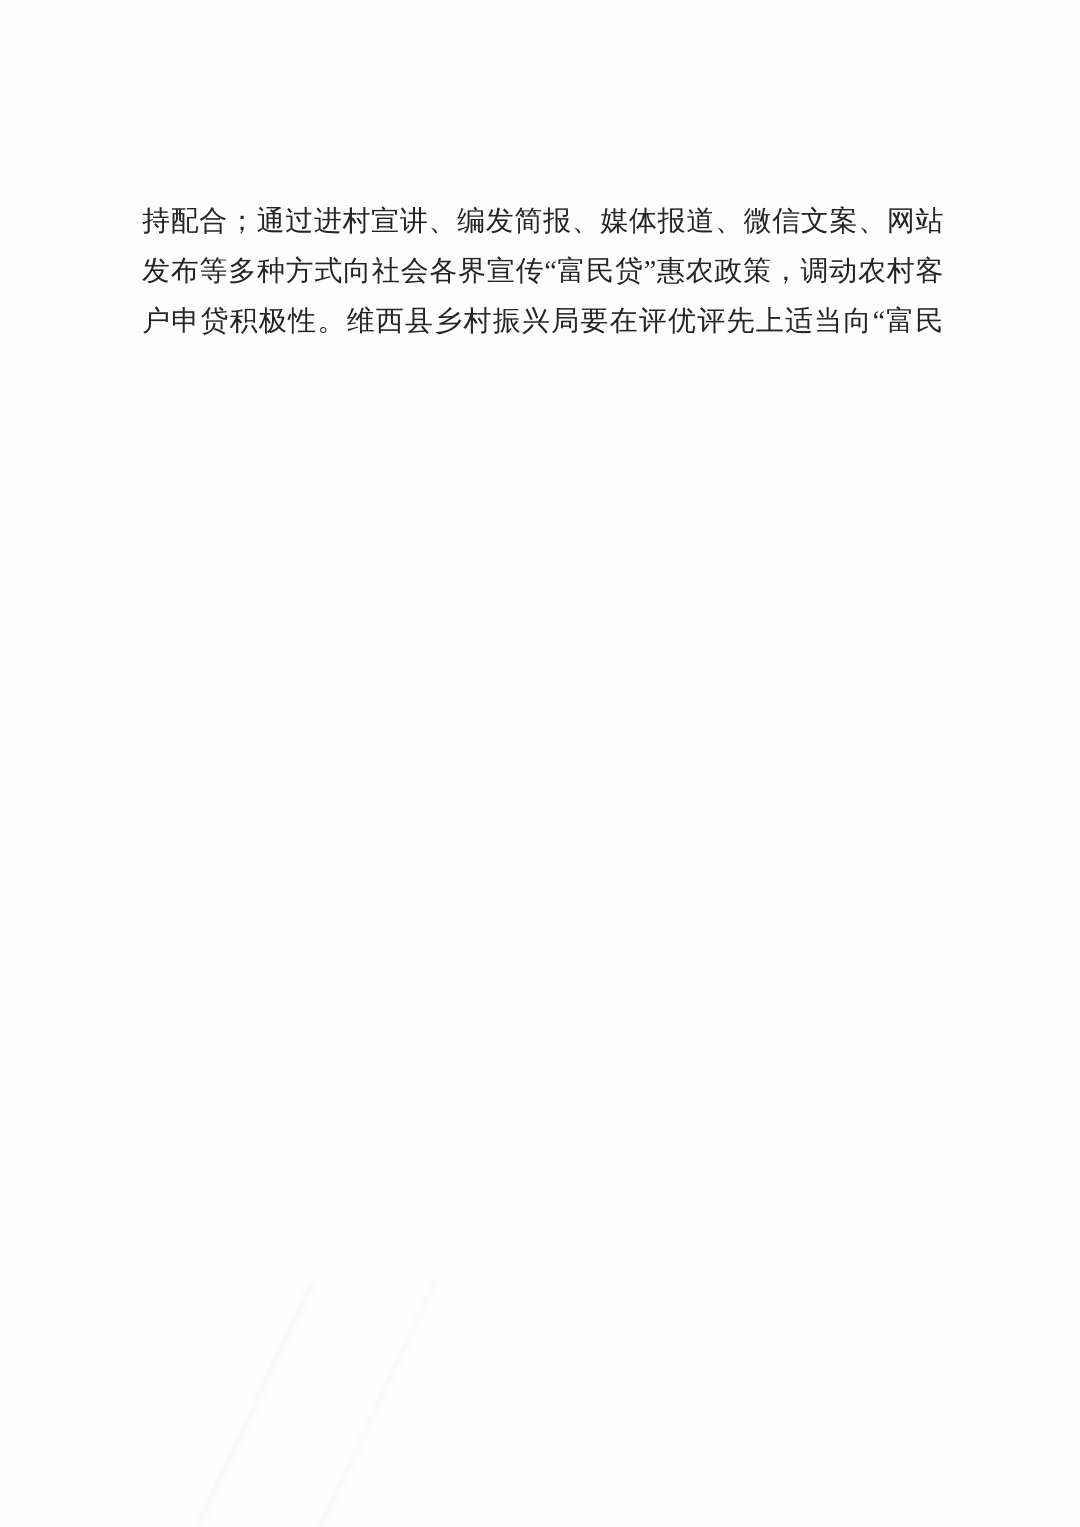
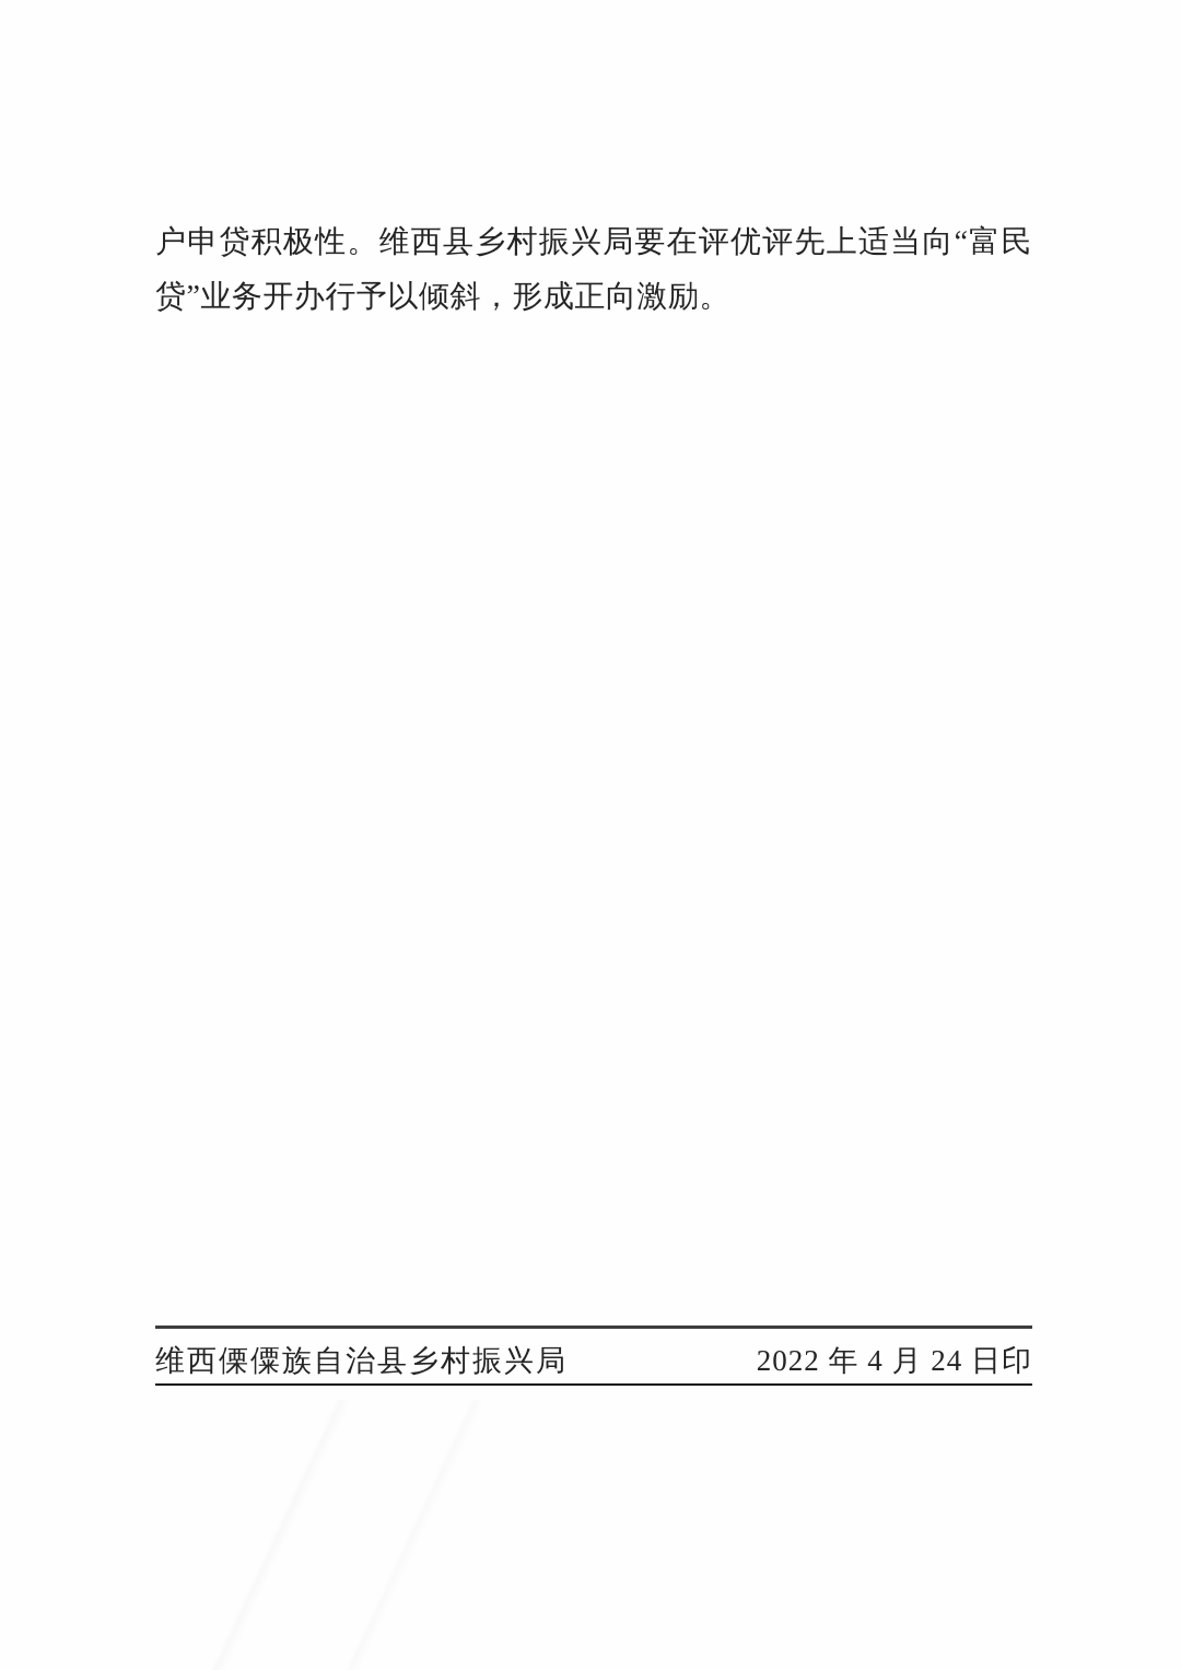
- 持配合；通过进村宣讲、编发简报、媒体报道、微信文案、网站
- 发布等多种方式向社会各界宣传“富民贷”惠农政策，调动农村客
  户申贷积极性。维西县乡村振兴局要在评优评先上适当向“富民
+ 贷”业务开办行予以倾斜，形成正向激励。
+ 维西傈僳族自治县乡村振兴局
+ 2022 年 4 月 24 日印
